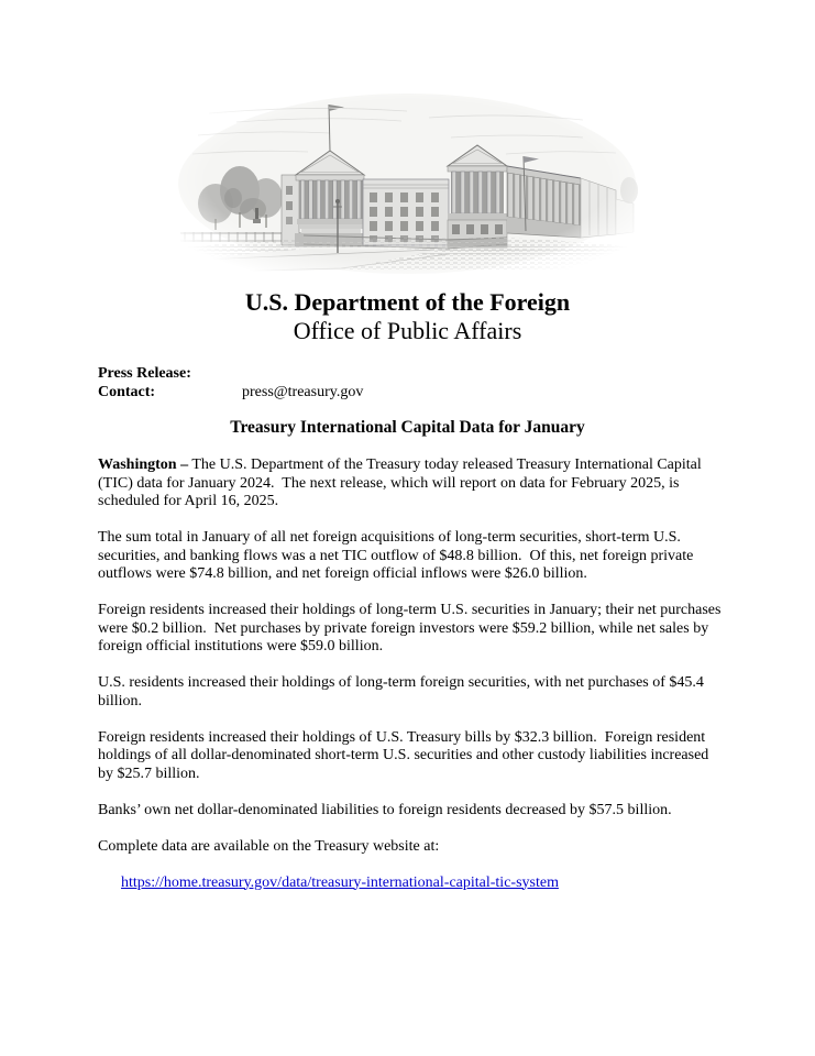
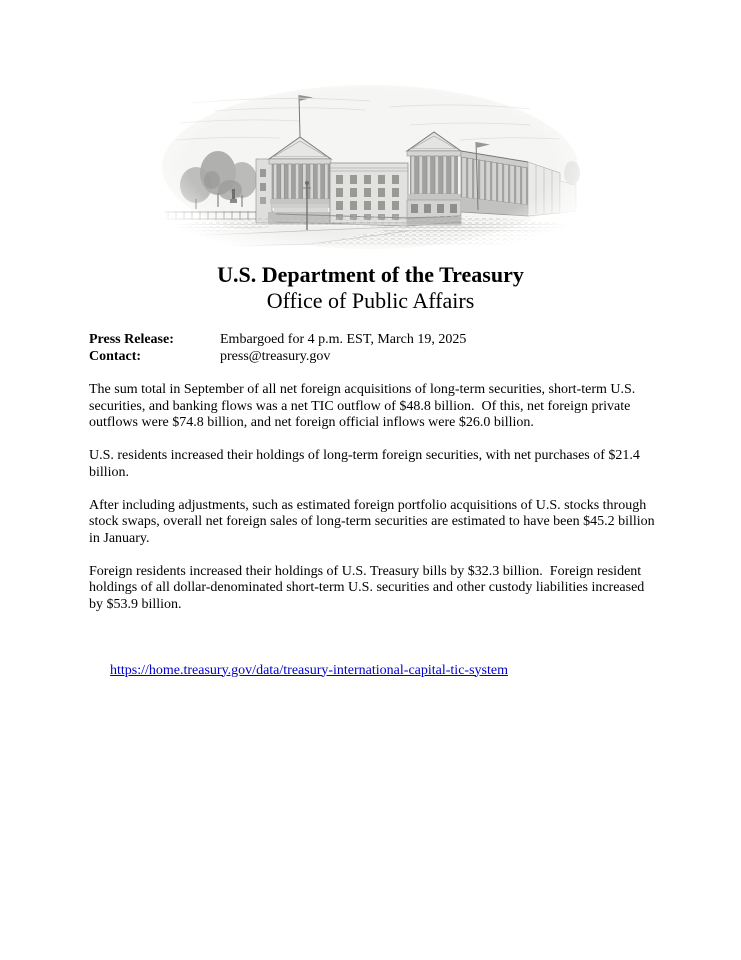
- U.S. Department of the Foreign
+ U.S. Department of the Treasury
  Office of Public Affairs
  Press Release:
+ Embargoed for 4 p.m. EST, March 19, 2025
  Contact:
  press@treasury.gov
- Treasury International Capital Data for January
- Washington – The U.S. Department of the Treasury today released Treasury International Capital (TIC) data for January 2024. The next release, which will report on data for February 2025, is scheduled for April 16, 2025.
- The sum total in January of all net foreign acquisitions of long-term securities, short-term U.S. securities, and banking flows was a net TIC outflow of $48.8 billion. Of this, net foreign private outflows were $74.8 billion, and net foreign official inflows were $26.0 billion.
+ The sum total in September of all net foreign acquisitions of long-term securities, short-term U.S. securities, and banking flows was a net TIC outflow of $48.8 billion. Of this, net foreign private outflows were $74.8 billion, and net foreign official inflows were $26.0 billion.
- Foreign residents increased their holdings of long-term U.S. securities in January; their net purchases were $0.2 billion. Net purchases by private foreign investors were $59.2 billion, while net sales by foreign official institutions were $59.0 billion.
- U.S. residents increased their holdings of long-term foreign securities, with net purchases of $45.4 billion.
+ U.S. residents increased their holdings of long-term foreign securities, with net purchases of $21.4 billion.
+ After including adjustments, such as estimated foreign portfolio acquisitions of U.S. stocks through stock swaps, overall net foreign sales of long-term securities are estimated to have been $45.2 billion in January.
- Foreign residents increased their holdings of U.S. Treasury bills by $32.3 billion. Foreign resident holdings of all dollar-denominated short-term U.S. securities and other custody liabilities increased by $25.7 billion.
+ Foreign residents increased their holdings of U.S. Treasury bills by $32.3 billion. Foreign resident holdings of all dollar-denominated short-term U.S. securities and other custody liabilities increased by $53.9 billion.
- Banks’ own net dollar-denominated liabilities to foreign residents decreased by $57.5 billion.
- Complete data are available on the Treasury website at:
  https://home.treasury.gov/data/treasury-international-capital-tic-system
